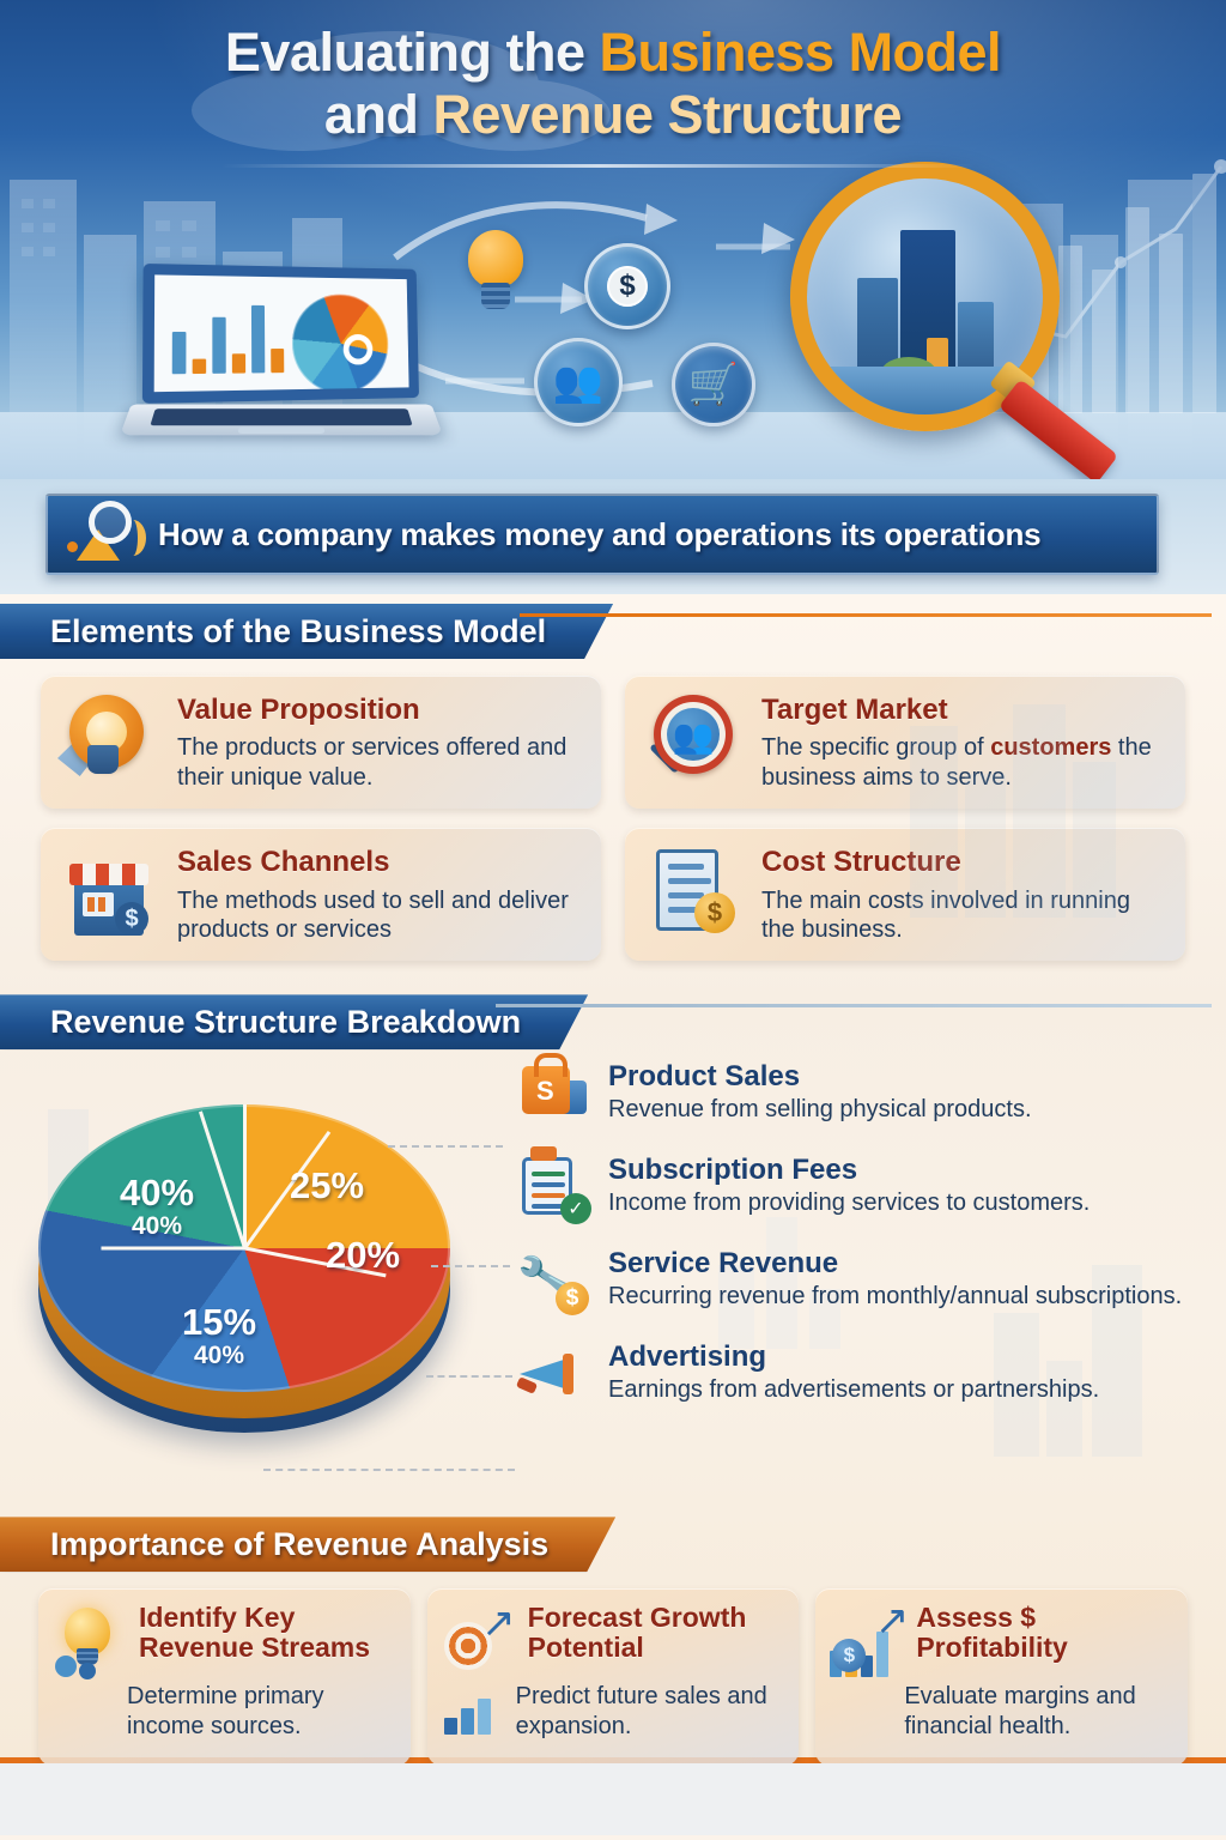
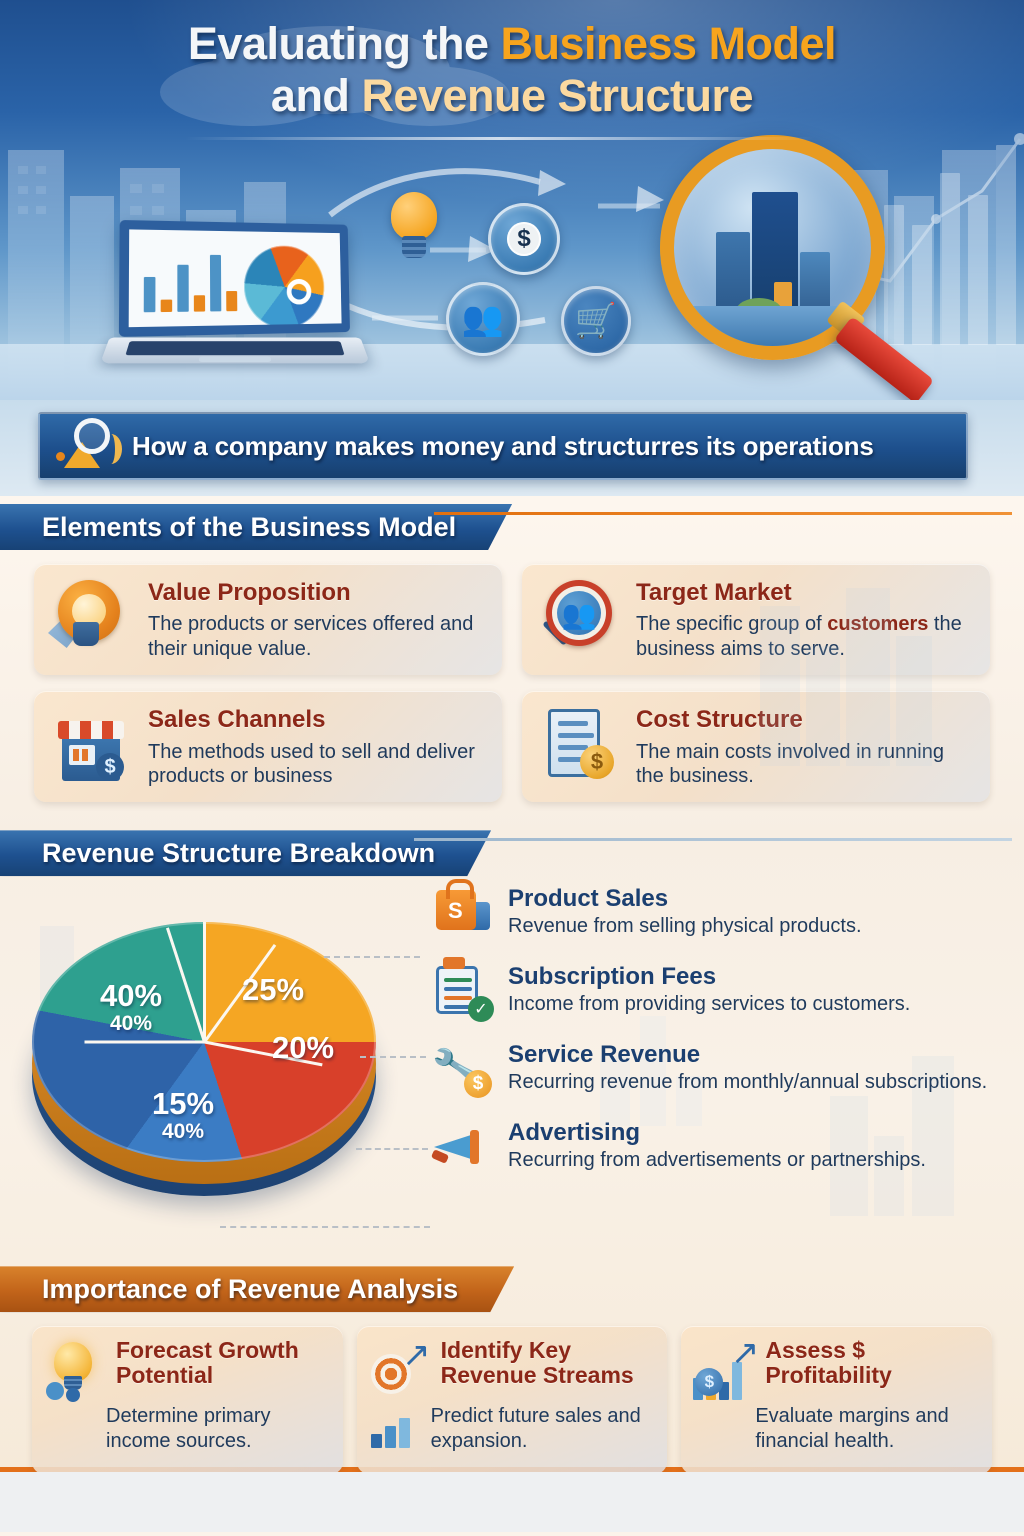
  Evaluating the Business Model
  and Revenue Structure
  $
  👥
  🛒
- How a company makes money and operations its operations
+ How a company makes money and structurres its operations
  Elements of the Business Model
  Value Proposition
  The products or services offered and their unique value.
  👥
  Target Market
  The specific group of customers the business aims to serve.
  $
  Sales Channels
- The methods used to sell and deliver products or services
+ The methods used to sell and deliver products or business
  $
  Cost Structure
  The main costs involved in running the business.
  Revenue Structure Breakdown
  25%
  20%
  15%
  40%
  40%
  40%
  S
  Product Sales
  Revenue from selling physical products.
  ✓
  Subscription Fees
  Income from providing services to customers.
  $
  Service Revenue
  Recurring revenue from monthly/annual subscriptions.
  Advertising
- Earnings from advertisements or partnerships.
+ Recurring from advertisements or partnerships.
  Importance of Revenue Analysis
- Identify Key Revenue Streams
+ Forecast Growth Potential
  Determine primary income sources.
  ↗
- Forecast Growth Potential
+ Identify Key Revenue Streams
  Predict future sales and expansion.
  ↗
  $
  Assess $
  Profitability
  Evaluate margins and financial health.
